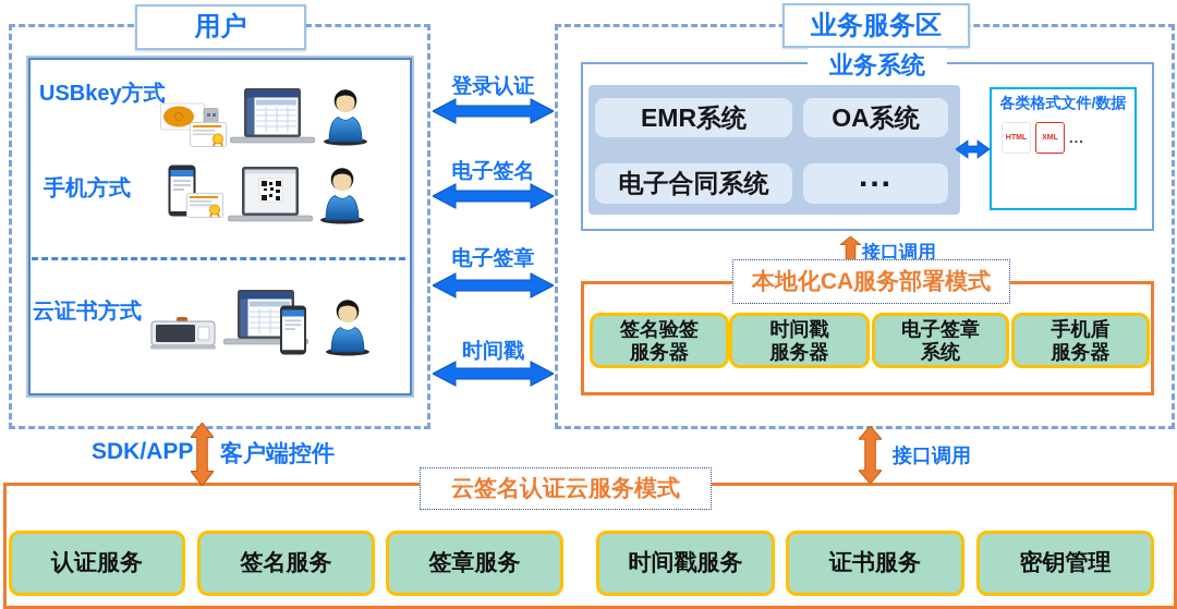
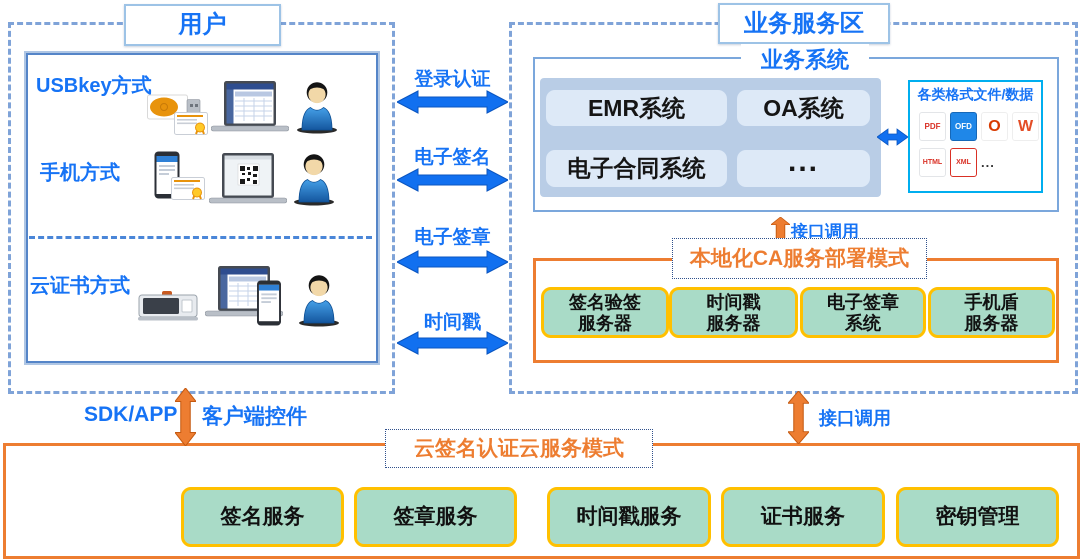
  用户
  USBkey方式
  手机方式
  云证书方式
  登录认证
  电子签名
  电子签章
  时间戳
  业务服务区
  业务系统
  EMR系统
  OA系统
  电子合同系统
  ...
  各类格式文件/数据
+ PDF
+ OFD
+ O
+ W
  ...
  接口调用
  本地化CA服务部署模式
  签名验签
  服务器
  时间戳
  服务器
  电子签章
  系统
  手机盾
  服务器
  SDK/APP
  客户端控件
  接口调用
  云签名认证云服务模式
- 认证服务
  签名服务
  签章服务
  时间戳服务
  证书服务
  密钥管理
